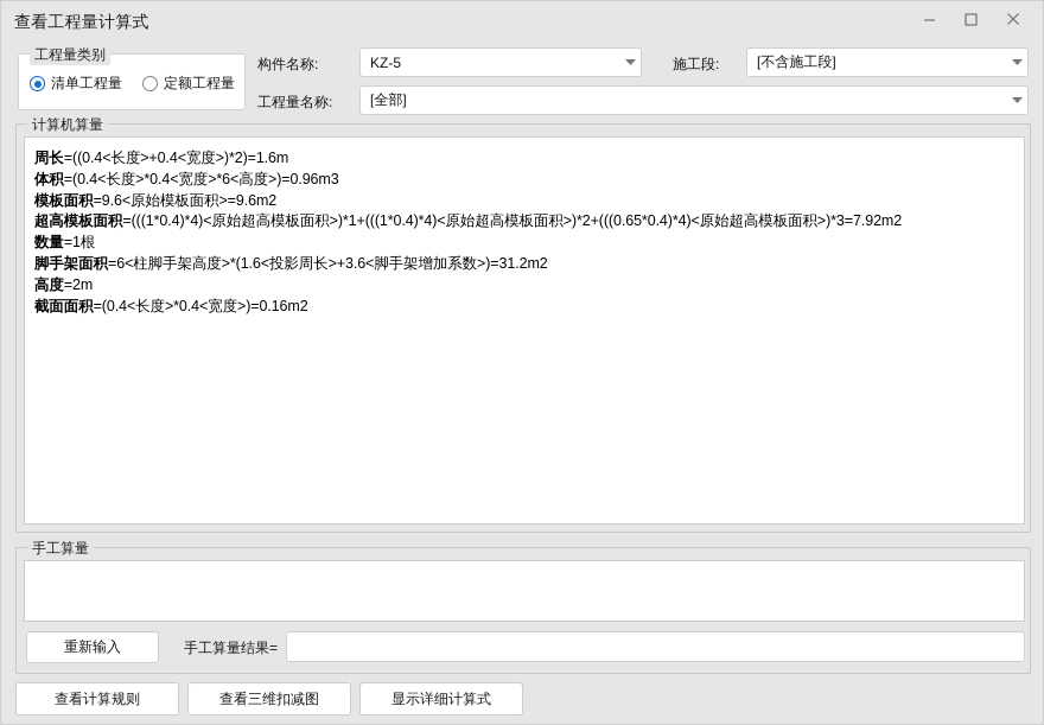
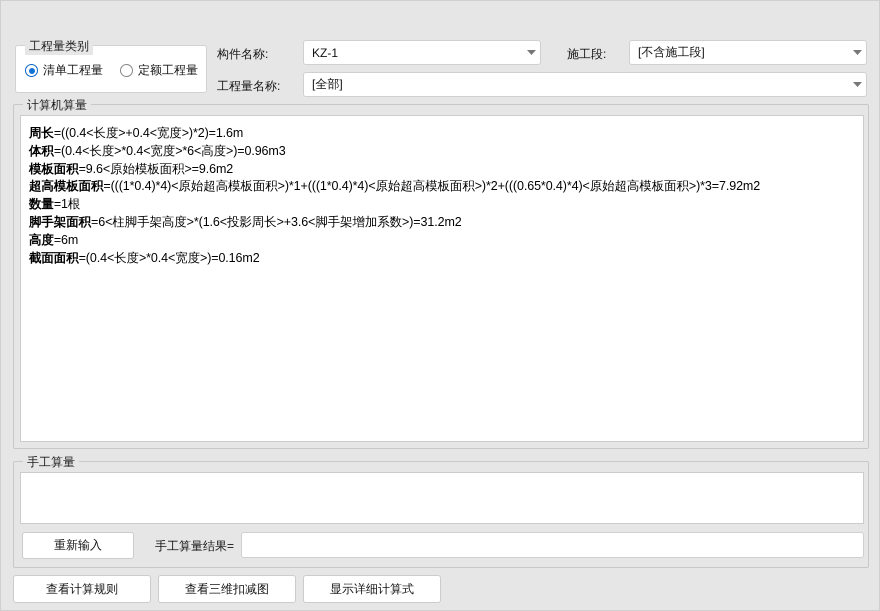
- 查看工程量计算式
  工程量类别
  清单工程量
  定额工程量
  构件名称:
- KZ-5
+ KZ-1
  施工段:
  [不含施工段]
  工程量名称:
  [全部]
  计算机算量
  周长=((0.4<长度>+0.4<宽度>)*2)=1.6m
  体积=(0.4<长度>*0.4<宽度>*6<高度>)=0.96m3
  模板面积=9.6<原始模板面积>=9.6m2
  超高模板面积=(((1*0.4)*4)<原始超高模板面积>)*1+(((1*0.4)*4)<原始超高模板面积>)*2+(((0.65*0.4)*4)<原始超高模板面积>)*3=7.92m2
  数量=1根
  脚手架面积=6<柱脚手架高度>*(1.6<投影周长>+3.6<脚手架增加系数>)=31.2m2
- 高度=2m
+ 高度=6m
  截面面积=(0.4<长度>*0.4<宽度>)=0.16m2
  手工算量
  重新输入
  手工算量结果=
  查看计算规则
  查看三维扣减图
  显示详细计算式
